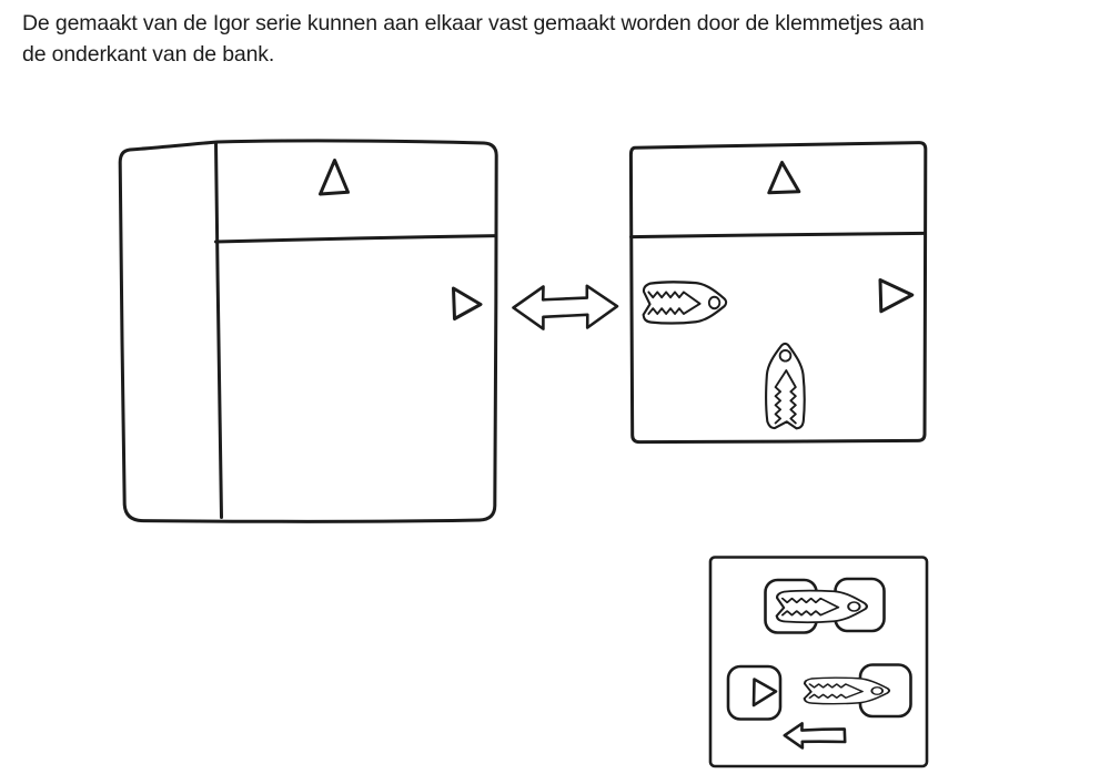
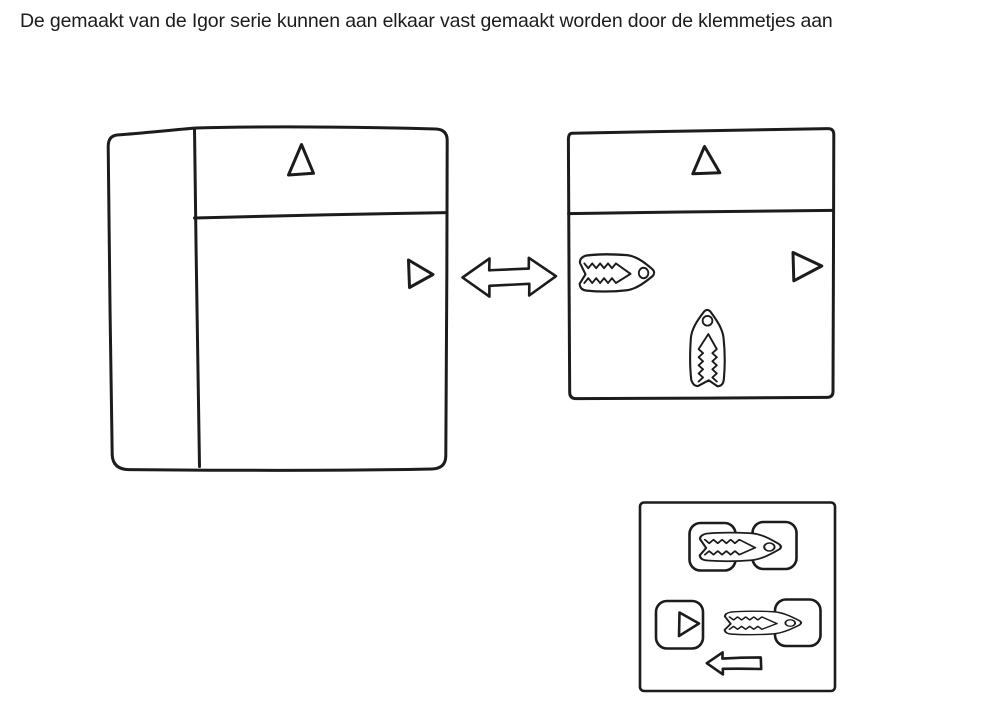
  De gemaakt van de Igor serie kunnen aan elkaar vast gemaakt worden door de klemmetjes aan
- de onderkant van de bank.
